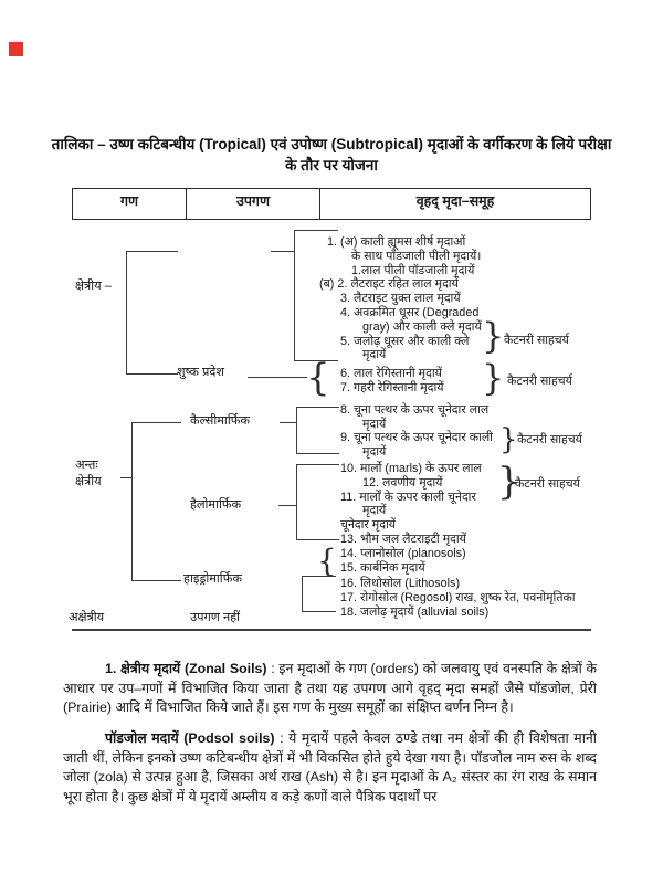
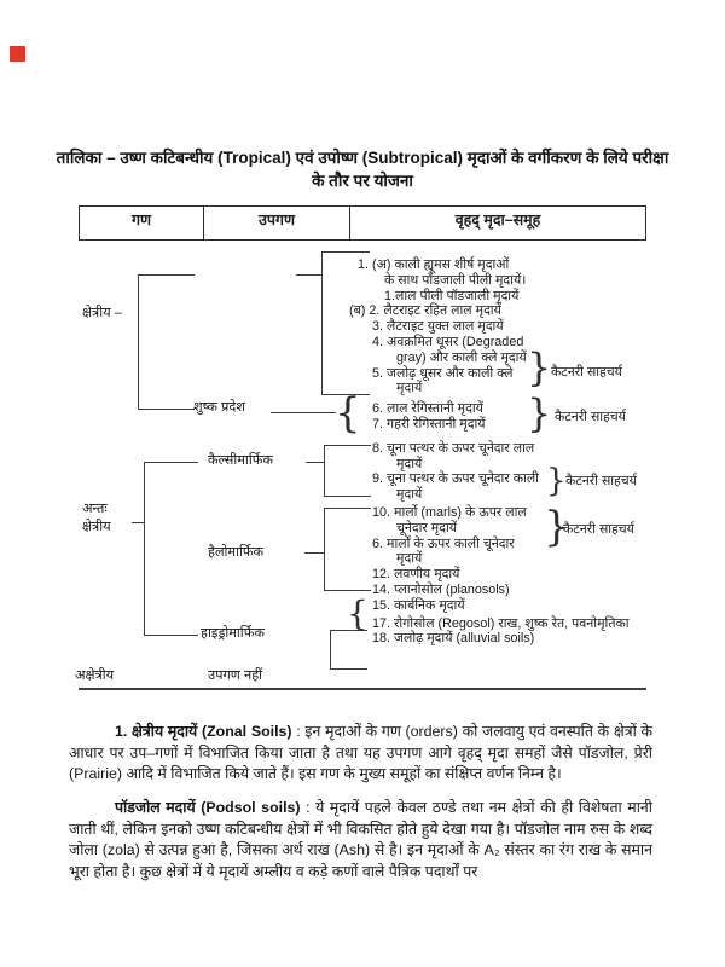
  तालिका – उष्ण कटिबन्धीय (Tropical) एवं उपोष्ण (Subtropical) मृदाओं के वर्गीकरण के लिये परीक्षा
  के तौर पर योजना
  गण
  उपगण
  वृहद् मृदा–समूह
  क्षेत्रीय –
  अन्तः
  क्षेत्रीय
  अक्षेत्रीय
  शुष्क प्रदेश
  कैल्सीमार्फिक
  हैलोमार्फिक
  हाइड्रोमार्फिक
  उपगण नहीं
  1. (अ) काली ह्यूमस शीर्ष मृदाओं
  के साथ पॉडजाली पीली मृदायें।
  1.लाल पीली पॉडजाली मृदायें
  (ब) 2. लैटराइट रहित लाल मृदायें
  3. लैटराइट युक्त लाल मृदायें
  4. अवक्रमित धूसर (Degraded
  gray) और काली क्ले मृदायें
  5. जलोढ़ धूसर और काली क्ले
  मृदायें
  6. लाल रेगिस्तानी मृदायें
  7. गहरी रेगिस्तानी मृदायें
  8. चूना पत्थर के ऊपर चूनेदार लाल
  मृदायें
  9. चूना पत्थर के ऊपर चूनेदार काली
  मृदायें
  10. मार्लो (marls) के ऊपर लाल
- 12. लवणीय मृदायें
+ चूनेदार मृदायें
- 11. मार्लों के ऊपर काली चूनेदार
+ 6. मार्लों के ऊपर काली चूनेदार
  मृदायें
- चूनेदार मृदायें
+ 12. लवणीय मृदायें
- 13. भौम जल लैटराइटी मृदायें
  14. प्लानोसोल (planosols)
  15. कार्बनिक मृदायें
- 16. लिथोसोल (Lithosols)
  17. रोगोसोल (Regosol) राख, शुष्क रेत, पवनोमृतिका
  18. जलोढ़ मृदायें (alluvial soils)
  कैटनरी साहचर्य
  कैटनरी साहचर्य
  कैटनरी साहचर्य
  कैटनरी साहचर्य
  1. क्षेत्रीय मृदायें (Zonal Soils) : इन मृदाओं के गण (orders) को जलवायु एवं वनस्पति के क्षेत्रों के आधार पर उप–गणों में विभाजित किया जाता है तथा यह उपगण आगे वृहद् मृदा समहों जैसे पॉडजोल, प्रेरी (Prairie) आदि में विभाजित किये जाते हैं। इस गण के मुख्य समूहों का संक्षिप्त वर्णन निम्न है।
  पॉडजोल मदायें (Podsol soils) : ये मृदायें पहले केवल ठण्डे तथा नम क्षेत्रों की ही विशेषता मानी जाती थीं, लेकिन इनको उष्ण कटिबन्धीय क्षेत्रों में भी विकसित होते हुये देखा गया है। पॉडजोल नाम रुस के शब्द जोला (zola) से उत्पन्न हुआ है, जिसका अर्थ राख (Ash) से है। इन मृदाओं के A₂ संस्तर का रंग राख के समान भूरा होता है। कुछ क्षेत्रों में ये मृदायें अम्लीय व कड़े कणों वाले पैत्रिक पदार्थों पर
